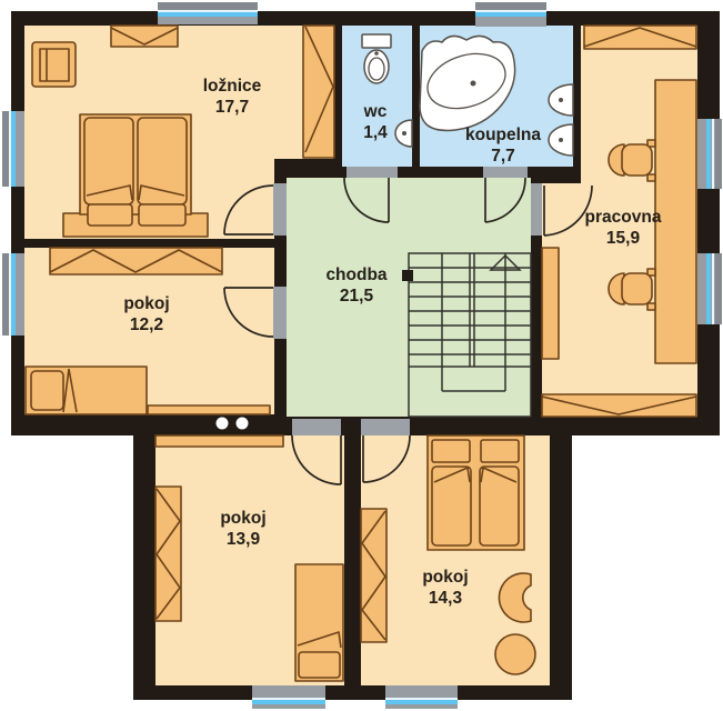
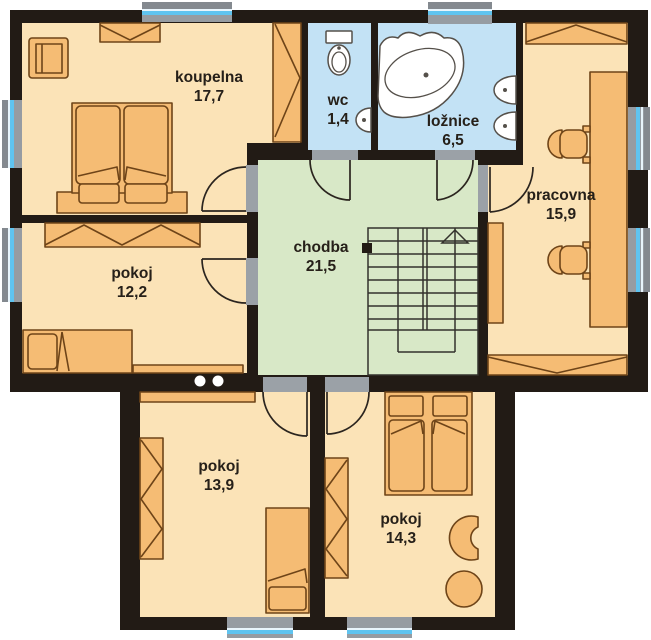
- ložnice
+ koupelna
  17,7
  wc
  1,4
- koupelna
+ ložnice
- 7,7
+ 6,5
  pracovna
  15,9
  chodba
  21,5
  pokoj
  12,2
  pokoj
  13,9
  pokoj
  14,3
